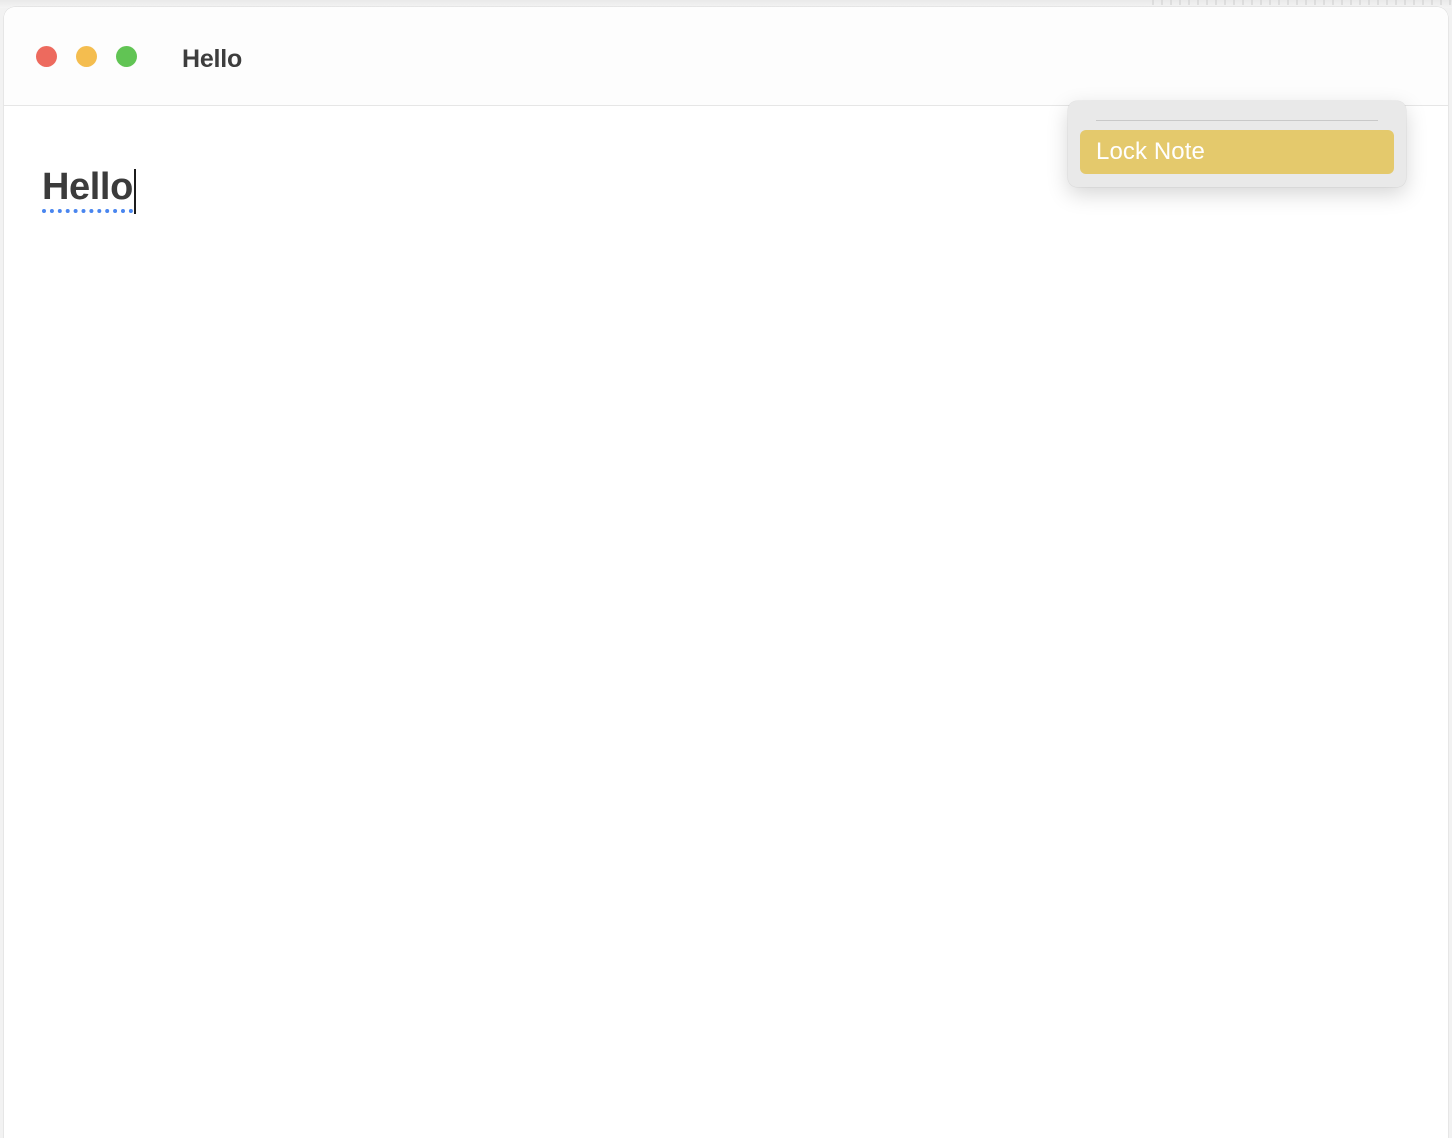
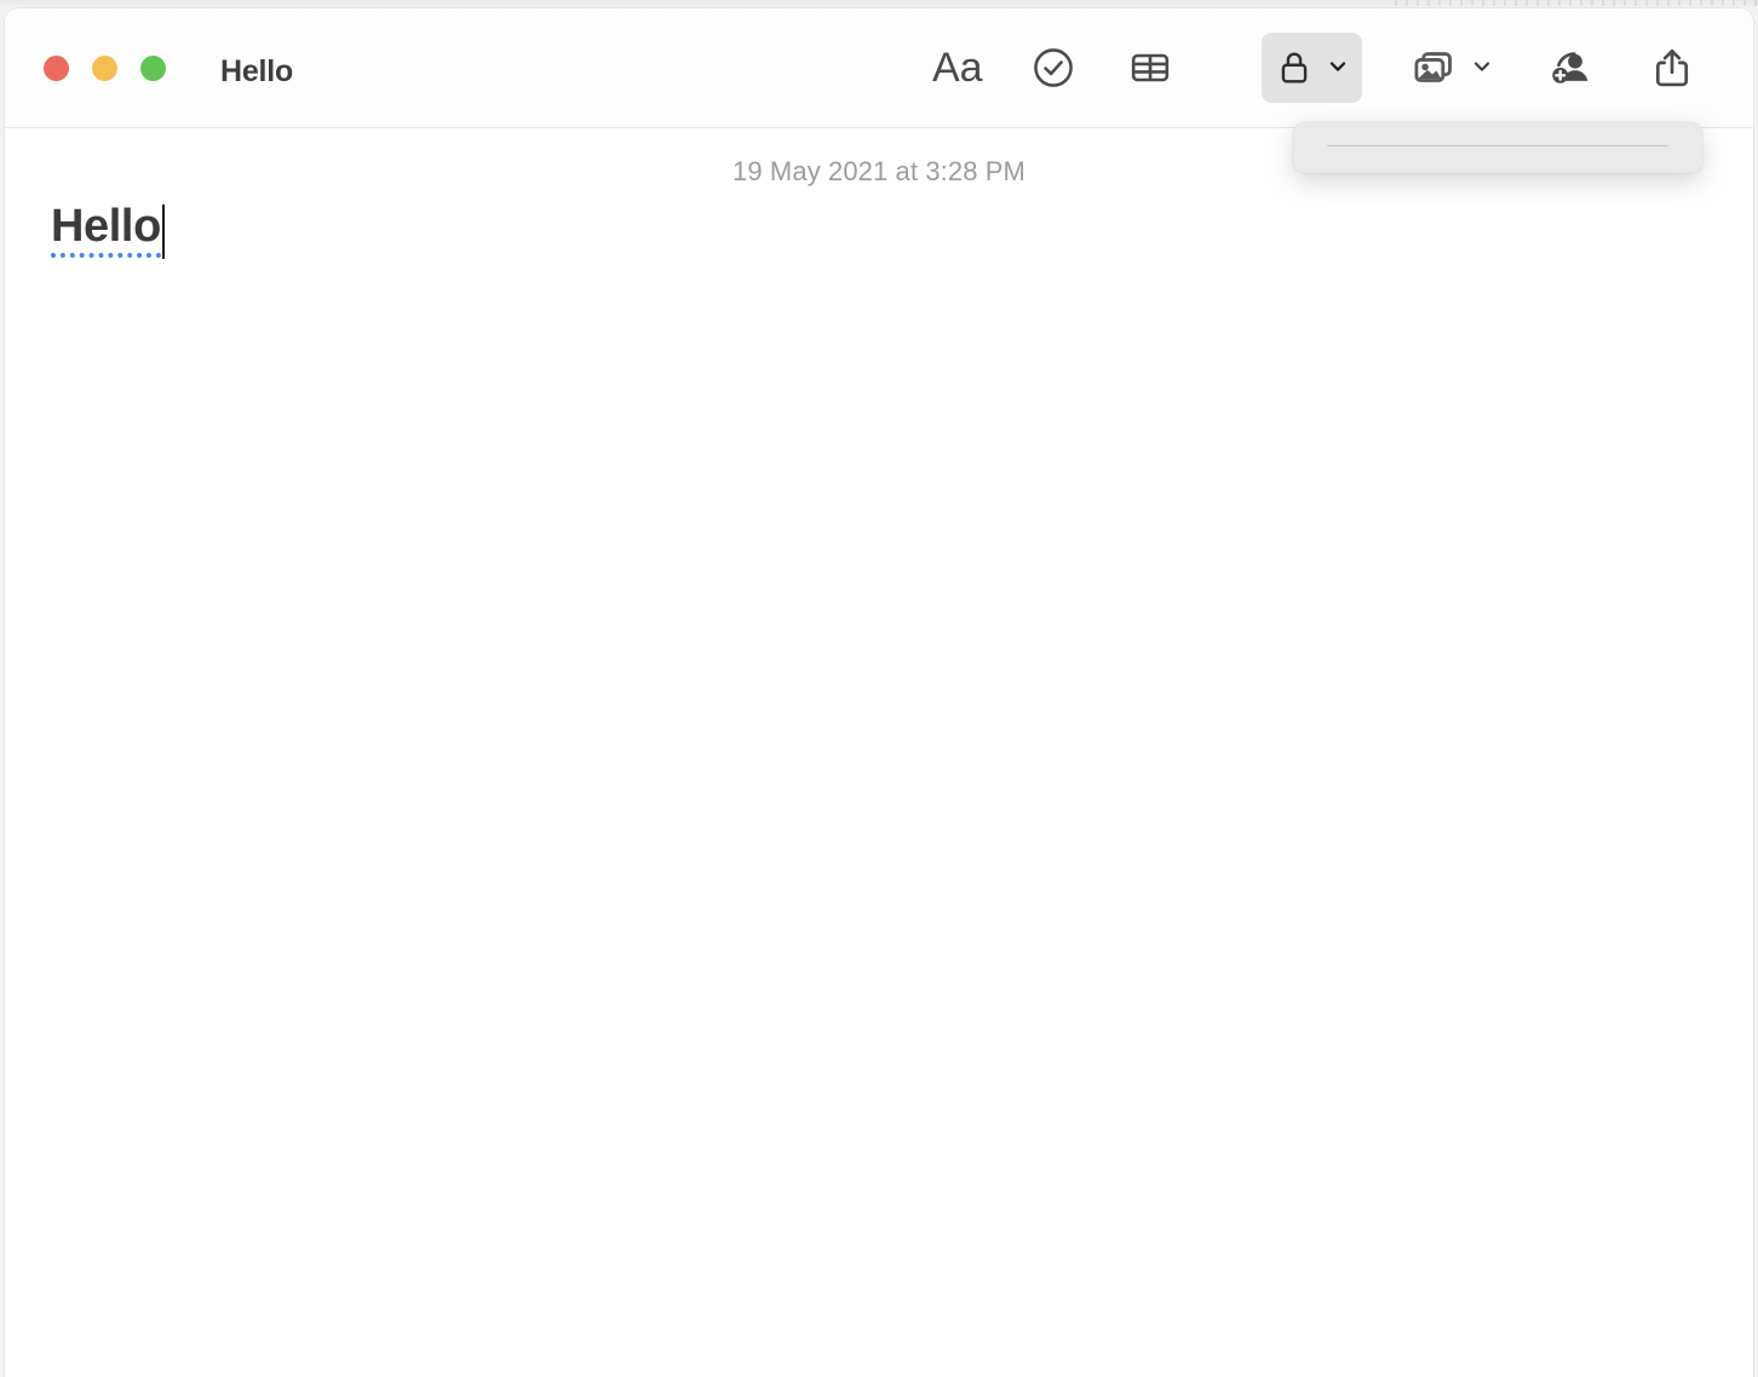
  Hello
+ Aa
+ 19 May 2021 at 3:28 PM
  Hello
- Lock Note
